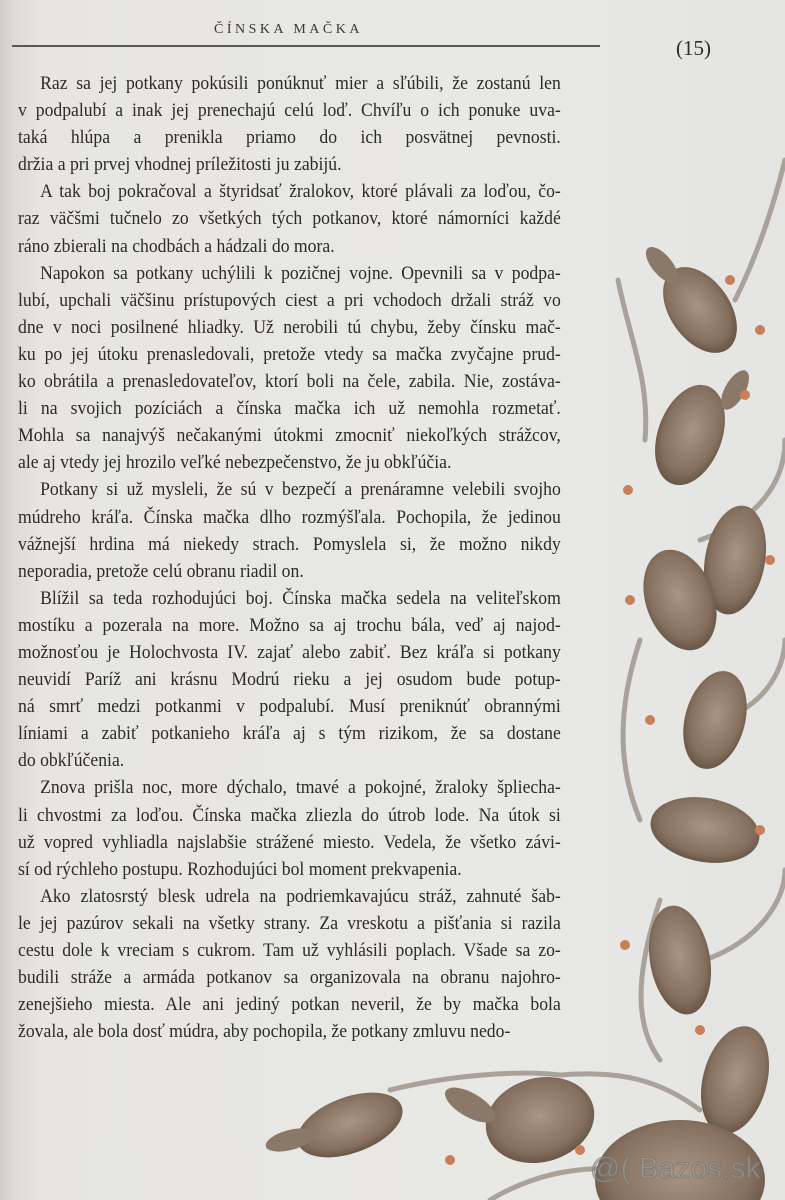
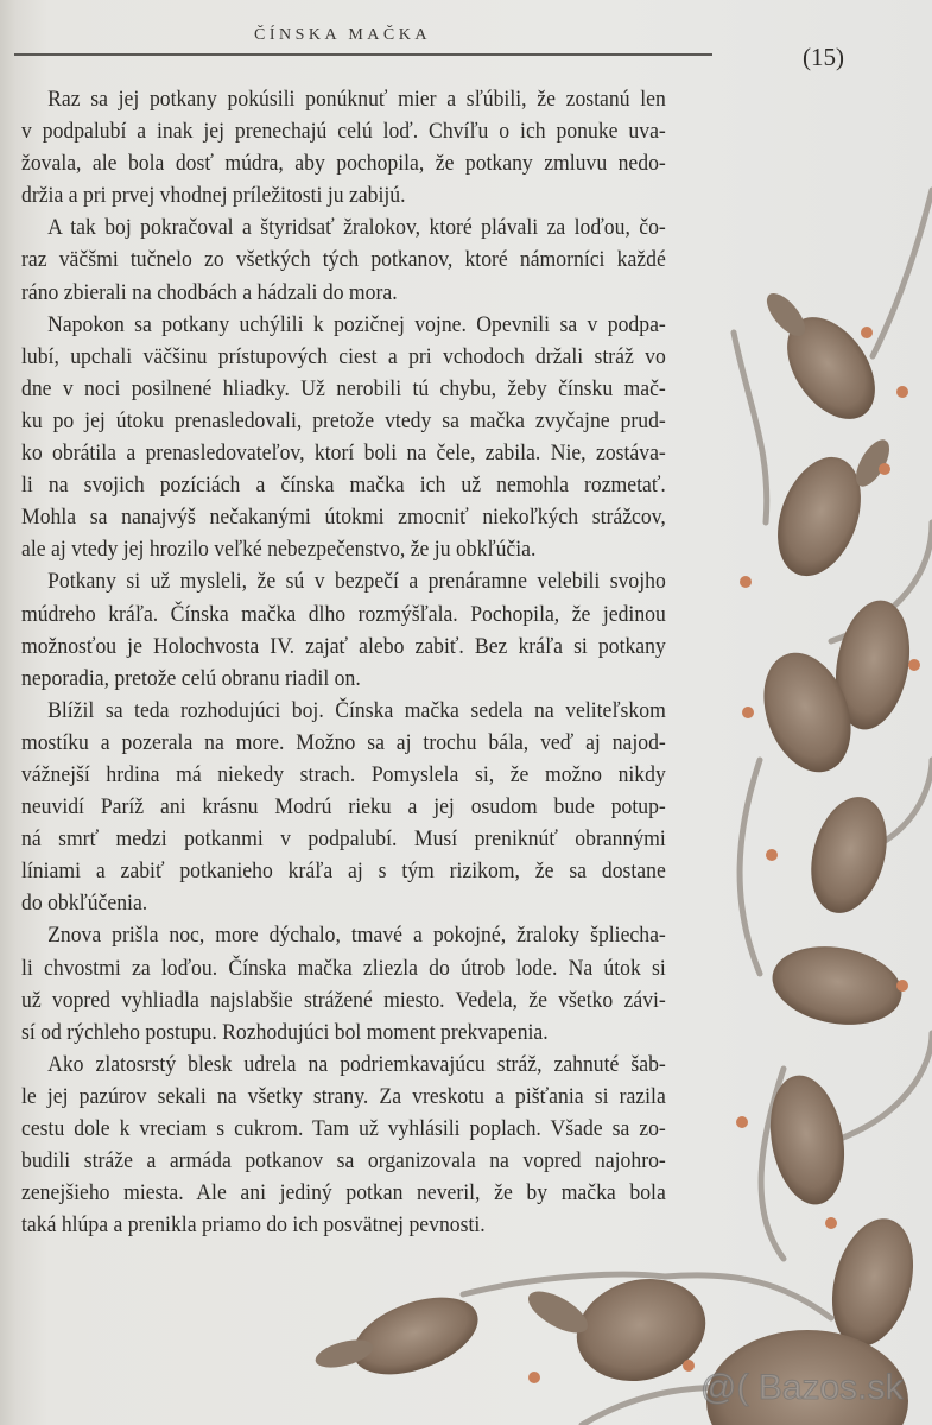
  ČÍNSKA MAČKA
  (15)
  Raz sa jej potkany pokúsili ponúknuť mier a sľúbili, že zostanú len
  v podpalubí a inak jej prenechajú celú loď. Chvíľu o ich ponuke uva-
- taká hlúpa a prenikla priamo do ich posvätnej pevnosti.
+ žovala, ale bola dosť múdra, aby pochopila, že potkany zmluvu nedo-
  držia a pri prvej vhodnej príležitosti ju zabijú.
  A tak boj pokračoval a štyridsať žralokov, ktoré plávali za loďou, čo-
  raz väčšmi tučnelo zo všetkých tých potkanov, ktoré námorníci každé
  ráno zbierali na chodbách a hádzali do mora.
  Napokon sa potkany uchýlili k pozičnej vojne. Opevnili sa v podpa-
  lubí, upchali väčšinu prístupových ciest a pri vchodoch držali stráž vo
  dne v noci posilnené hliadky. Už nerobili tú chybu, žeby čínsku mač-
  ku po jej útoku prenasledovali, pretože vtedy sa mačka zvyčajne prud-
  ko obrátila a prenasledovateľov, ktorí boli na čele, zabila. Nie, zostáva-
  li na svojich pozíciách a čínska mačka ich už nemohla rozmetať.
  Mohla sa nanajvýš nečakanými útokmi zmocniť niekoľkých strážcov,
  ale aj vtedy jej hrozilo veľké nebezpečenstvo, že ju obkľúčia.
  Potkany si už mysleli, že sú v bezpečí a prenáramne velebili svojho
  múdreho kráľa. Čínska mačka dlho rozmýšľala. Pochopila, že jedinou
- vážnejší hrdina má niekedy strach. Pomyslela si, že možno nikdy
+ možnosťou je Holochvosta IV. zajať alebo zabiť. Bez kráľa si potkany
  neporadia, pretože celú obranu riadil on.
  Blížil sa teda rozhodujúci boj. Čínska mačka sedela na veliteľskom
  mostíku a pozerala na more. Možno sa aj trochu bála, veď aj najod-
- možnosťou je Holochvosta IV. zajať alebo zabiť. Bez kráľa si potkany
+ vážnejší hrdina má niekedy strach. Pomyslela si, že možno nikdy
  neuvidí Paríž ani krásnu Modrú rieku a jej osudom bude potup-
  ná smrť medzi potkanmi v podpalubí. Musí preniknúť obrannými
  líniami a zabiť potkanieho kráľa aj s tým rizikom, že sa dostane
  do obkľúčenia.
  Znova prišla noc, more dýchalo, tmavé a pokojné, žraloky špliecha-
  li chvostmi za loďou. Čínska mačka zliezla do útrob lode. Na útok si
  už vopred vyhliadla najslabšie strážené miesto. Vedela, že všetko závi-
  sí od rýchleho postupu. Rozhodujúci bol moment prekvapenia.
  Ako zlatosrstý blesk udrela na podriemkavajúcu stráž, zahnuté šab-
  le jej pazúrov sekali na všetky strany. Za vreskotu a pišťania si razila
  cestu dole k vreciam s cukrom. Tam už vyhlásili poplach. Všade sa zo-
- budili stráže a armáda potkanov sa organizovala na obranu najohro-
+ budili stráže a armáda potkanov sa organizovala na vopred najohro-
  zenejšieho miesta. Ale ani jediný potkan neveril, že by mačka bola
- žovala, ale bola dosť múdra, aby pochopila, že potkany zmluvu nedo-
+ taká hlúpa a prenikla priamo do ich posvätnej pevnosti.
  @( Bazos.sk
